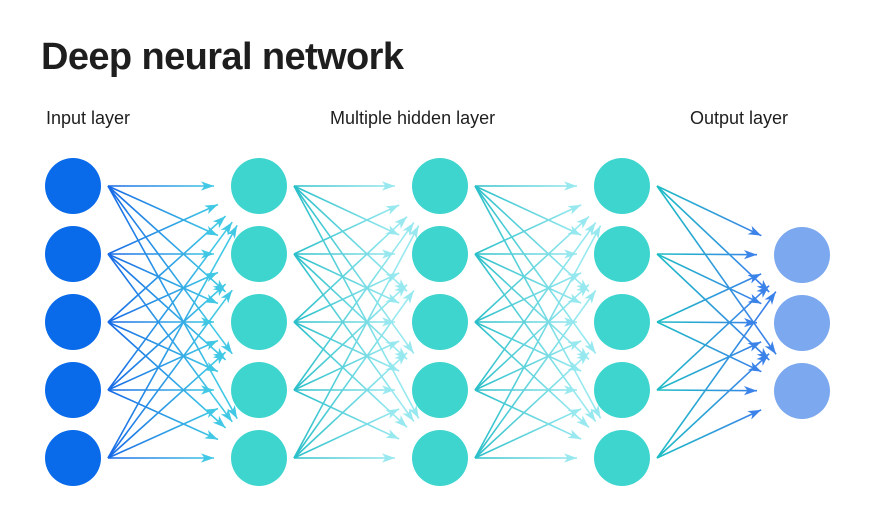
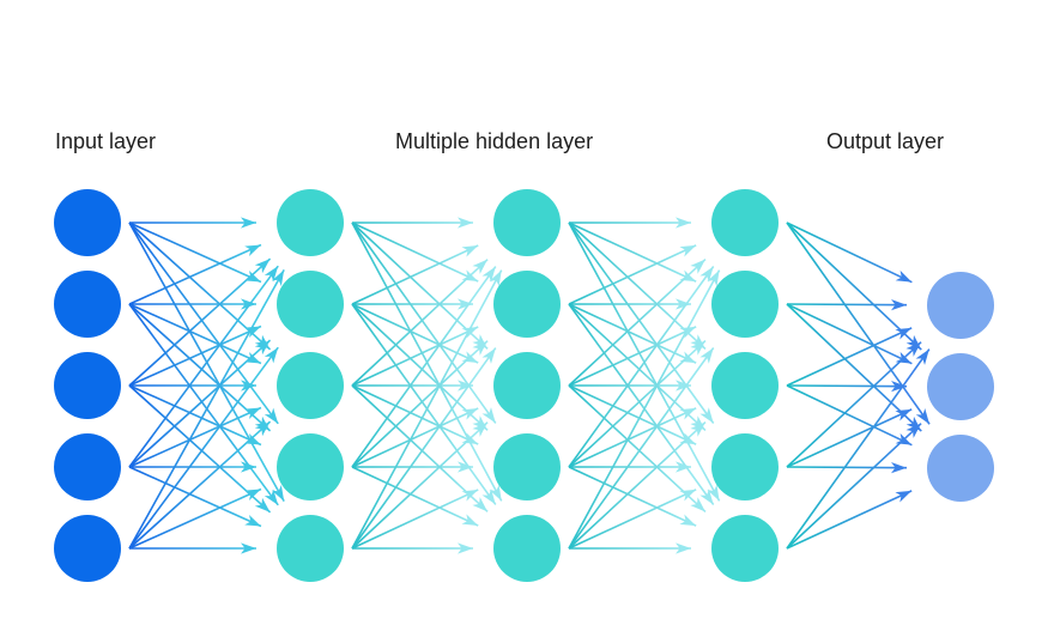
- Deep neural network
  Input layer
  Multiple hidden layer
  Output layer
